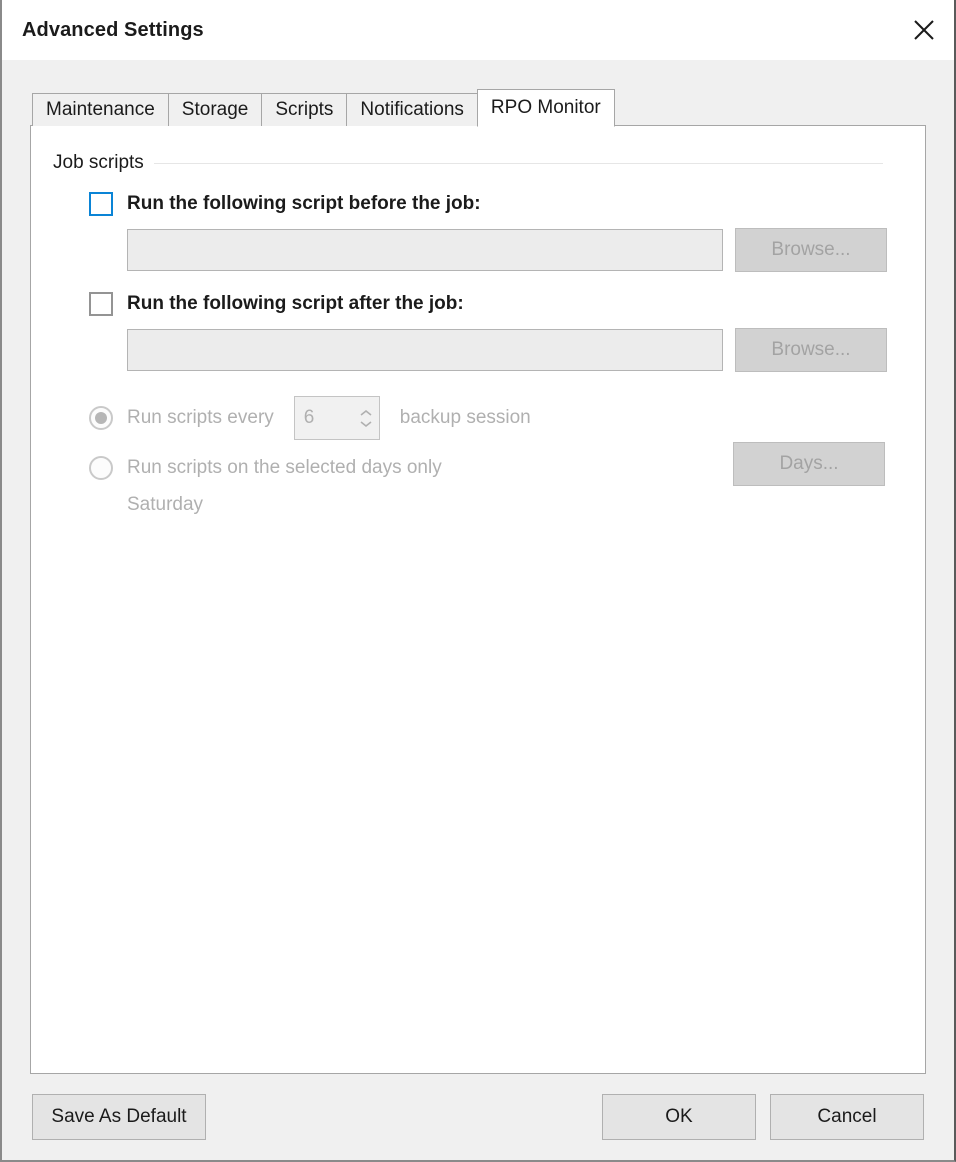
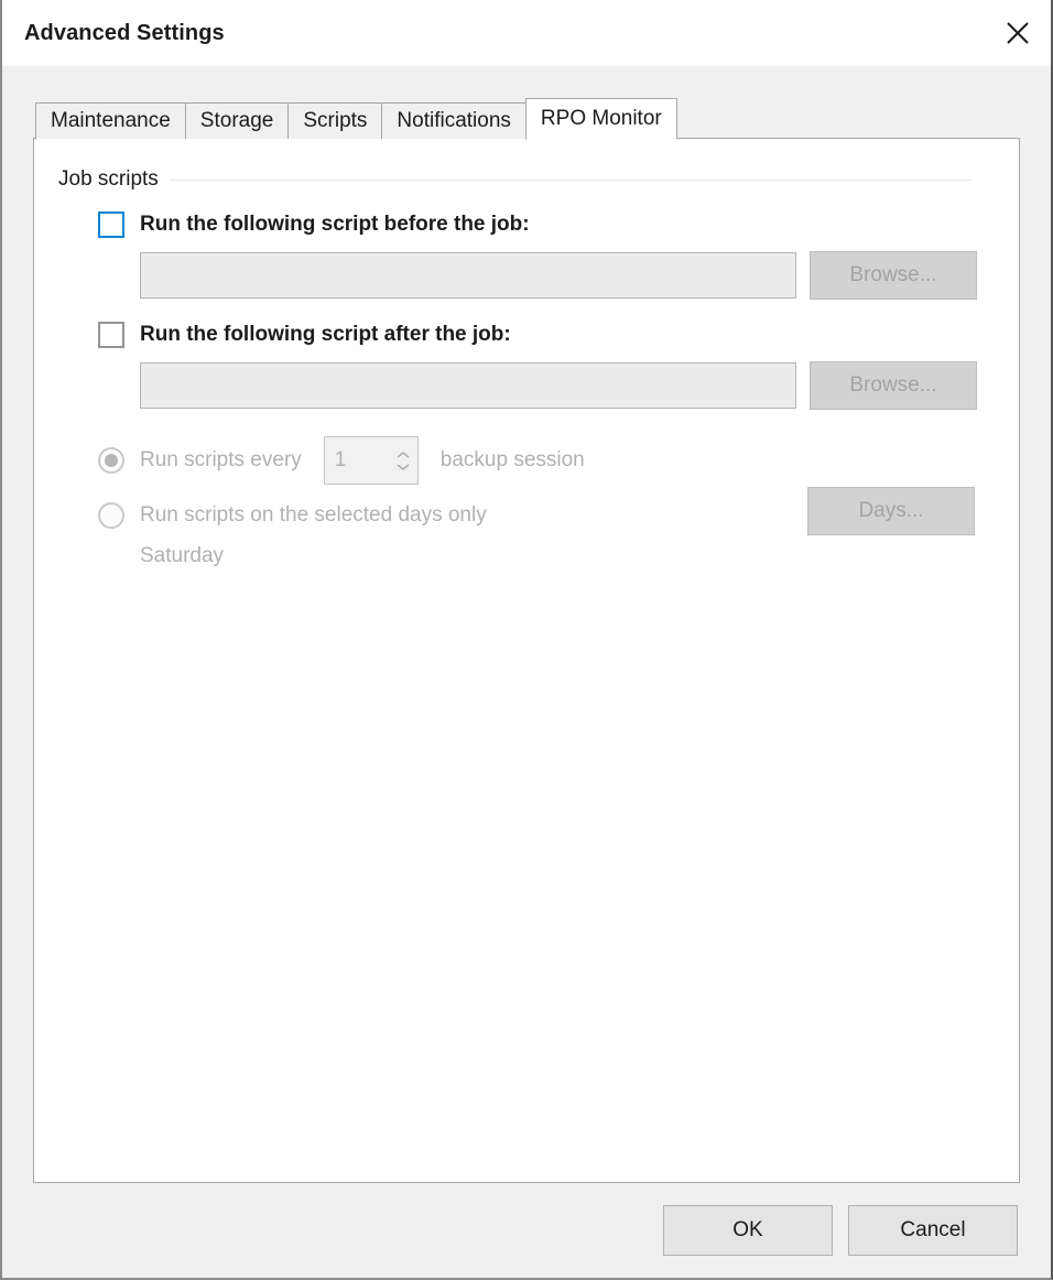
  Advanced Settings
  Maintenance
  Storage
  Scripts
  Notifications
  RPO Monitor
  Job scripts
  Run the following script before the job:
  Browse...
  Run the following script after the job:
  Browse...
  Run scripts every
- 6
+ 1
  backup session
  Run scripts on the selected days only
  Days...
  Saturday
- Save As Default
  OK
  Cancel
